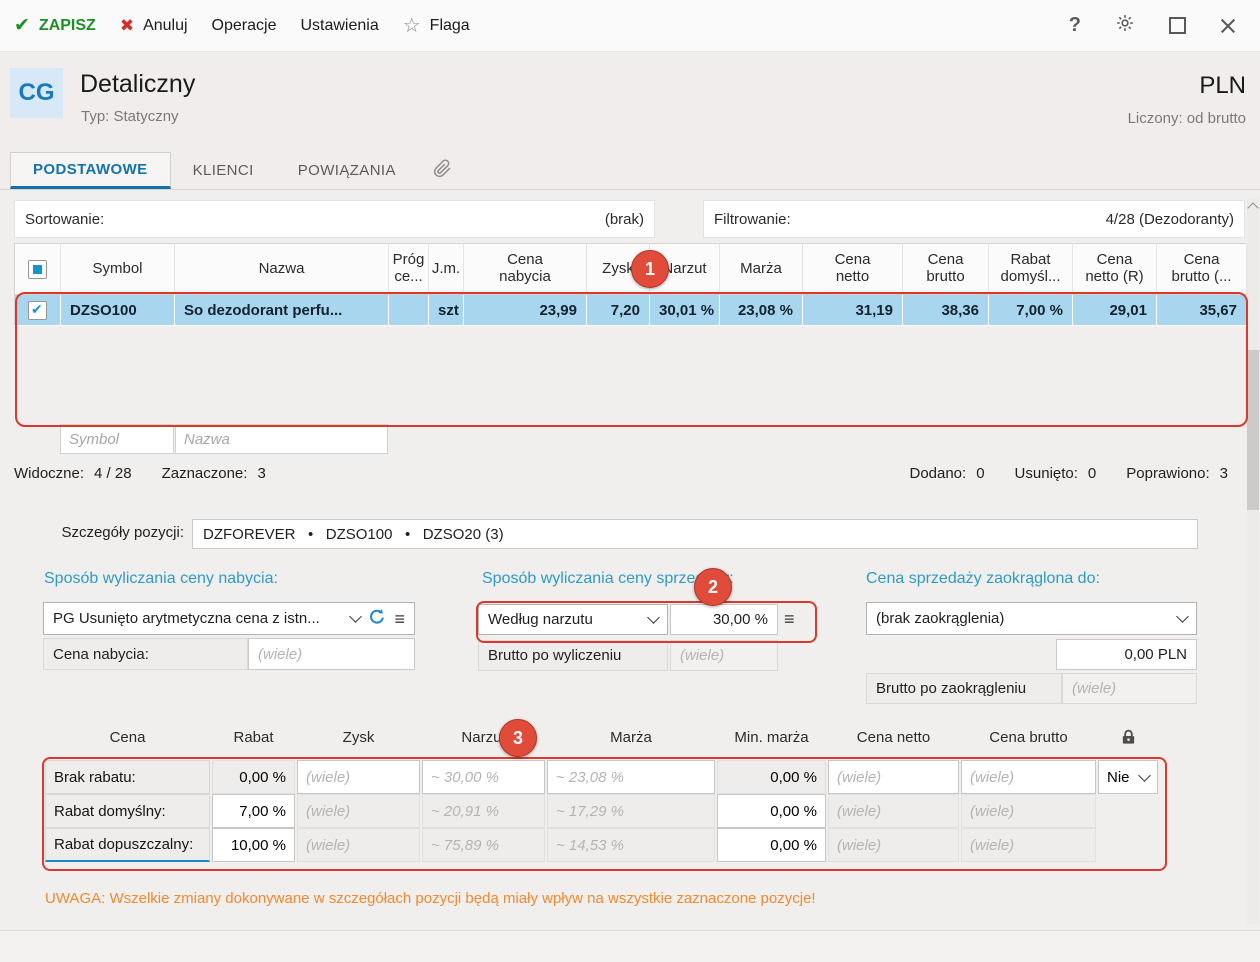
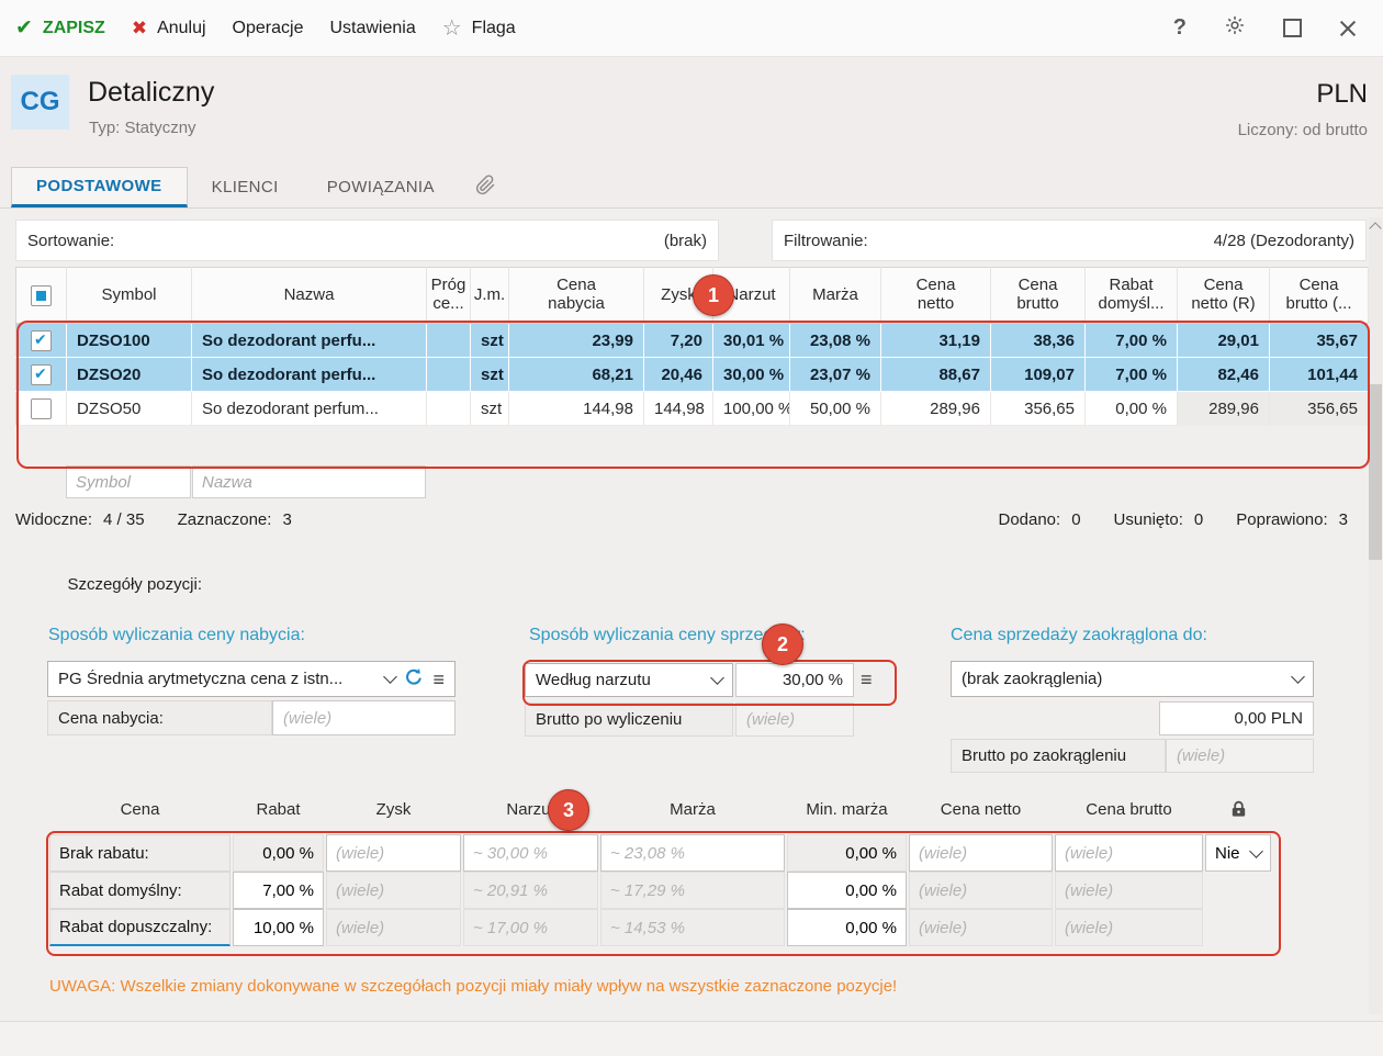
  ✔
  ZAPISZ
  ✖
  Anuluj
  Operacje
  Ustawienia
  ☆
  Flaga
  ?
  CG
  Detaliczny
  Typ: Statyczny
  PLN
  Liczony: od brutto
  PODSTAWOWE
  KLIENCI
  POWIĄZANIA
  Sortowanie:
  (brak)
  Filtrowanie:
  4/28 (Dezodoranty)
  	Symbol	Nazwa	Prógce...	J.m.	Cenanabycia	Zys	arzut	Marża	Cenanetto	Cenabrutto	Rabatdomyśl...	Cenanetto (R)	Cenabrutto (...
  	DZSO100	So dezodorant perfu...		szt	23,99	7,20	30,01 %	23,08 %	31,19	38,36	7,00 %	29,01	35,67
+ 	DZSO20	So dezodorant perfu...		szt	68,21	20,46	30,00 %	23,07 %	88,67	109,07	7,00 %	82,46	101,44
+ 	DZSO50	So dezodorant perfum...		szt	144,98	144,98	100,00 %	50,00 %	289,96	356,65	0,00 %	289,96	356,65
  Symbol
  Nazwa
  Widoczne:
- 4 / 28
+ 4 / 35
  Zaznaczone:
  3
  Dodano:
  0
  Usunięto:
  0
  Poprawiono:
  3
  Szczegóły pozycji:
- DZFOREVER • DZSO100 • DZSO20 (3)
  Sposób wyliczania ceny nabycia:
- PG Usunięto arytmetyczna cena z istn...
+ PG Średnia arytmetyczna cena z istn...
  ≡
  Cena nabycia:
  (wiele)
  Sposób wyliczania ceny sprze:
  Według narzutu
  30,00 %
  ≡
  Brutto po wyliczeniu
  (wiele)
  Cena sprzedaży zaokrąglona do:
  (brak zaokrąglenia)
  0,00 PLN
  Brutto po zaokrągleniu
  (wiele)
  Cena
  Rabat
  Zysk
  Narzu
  Marża
  Min. marża
  Cena netto
  Cena brutto
  Brak rabatu:
  0,00 %
  (wiele)
  ~ 30,00 %
  ~ 23,08 %
  0,00 %
  (wiele)
  (wiele)
  Nie
  Rabat domyślny:
  7,00 %
  (wiele)
  ~ 20,91 %
  ~ 17,29 %
  0,00 %
  (wiele)
  (wiele)
  Rabat dopuszczalny:
  10,00 %
  (wiele)
- ~ 75,89 %
+ ~ 17,00 %
  ~ 14,53 %
  0,00 %
  (wiele)
  (wiele)
- UWAGA: Wszelkie zmiany dokonywane w szczegółach pozycji będą miały wpływ na wszystkie zaznaczone pozycje!
+ UWAGA: Wszelkie zmiany dokonywane w szczegółach pozycji miały miały wpływ na wszystkie zaznaczone pozycje!
  1
  2
  3
